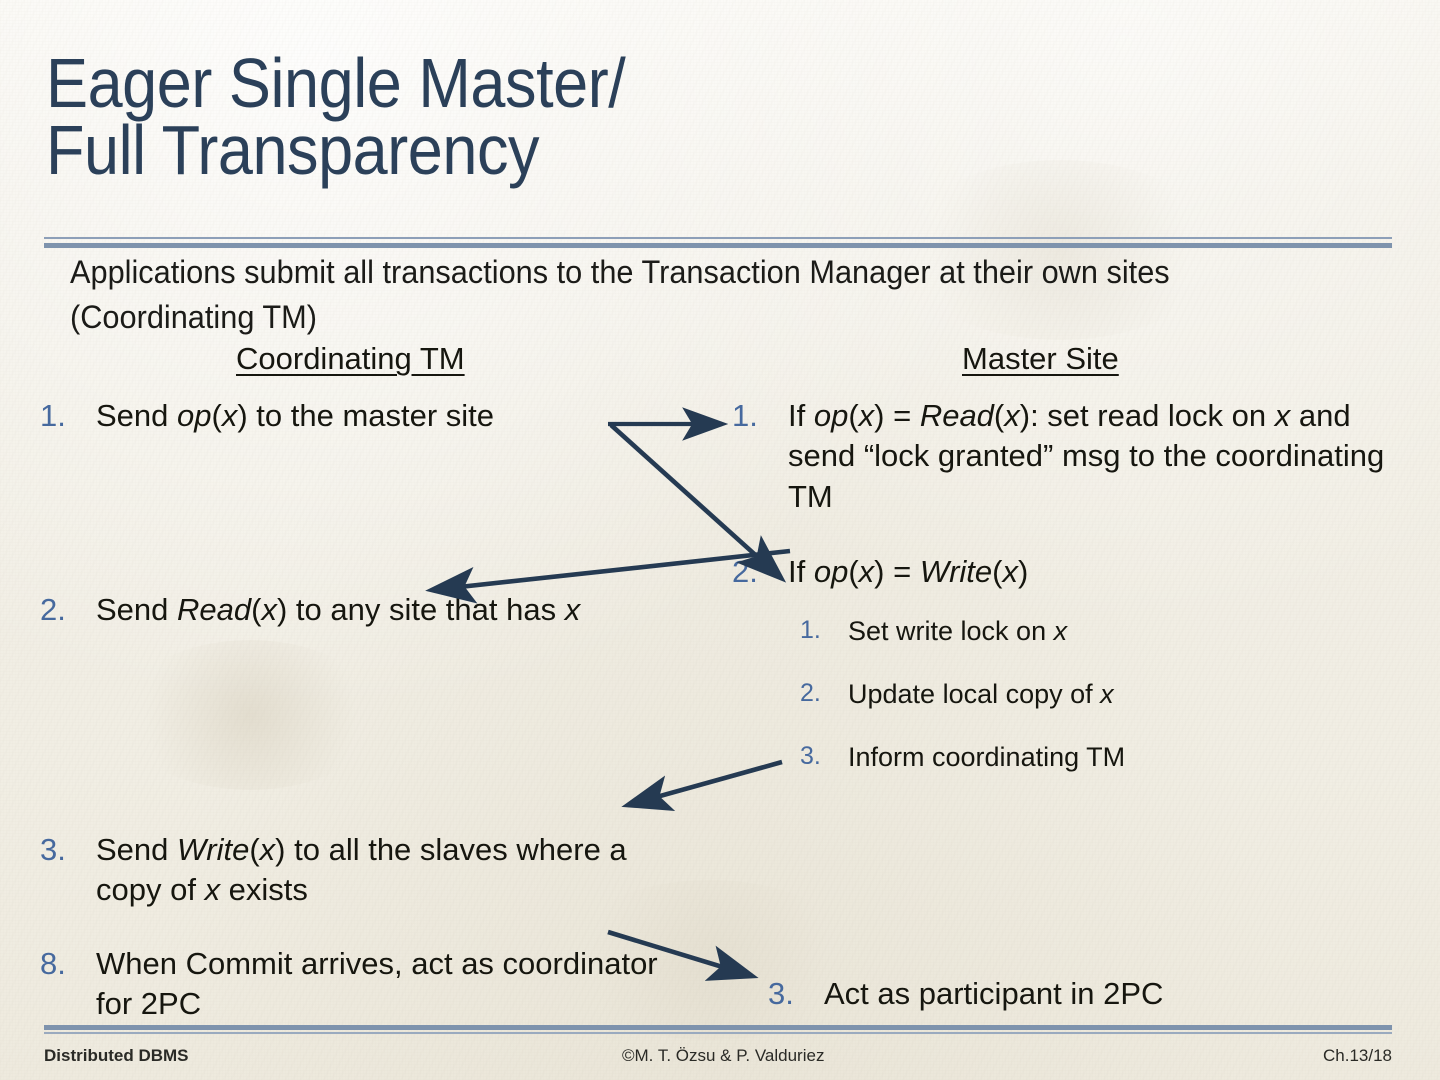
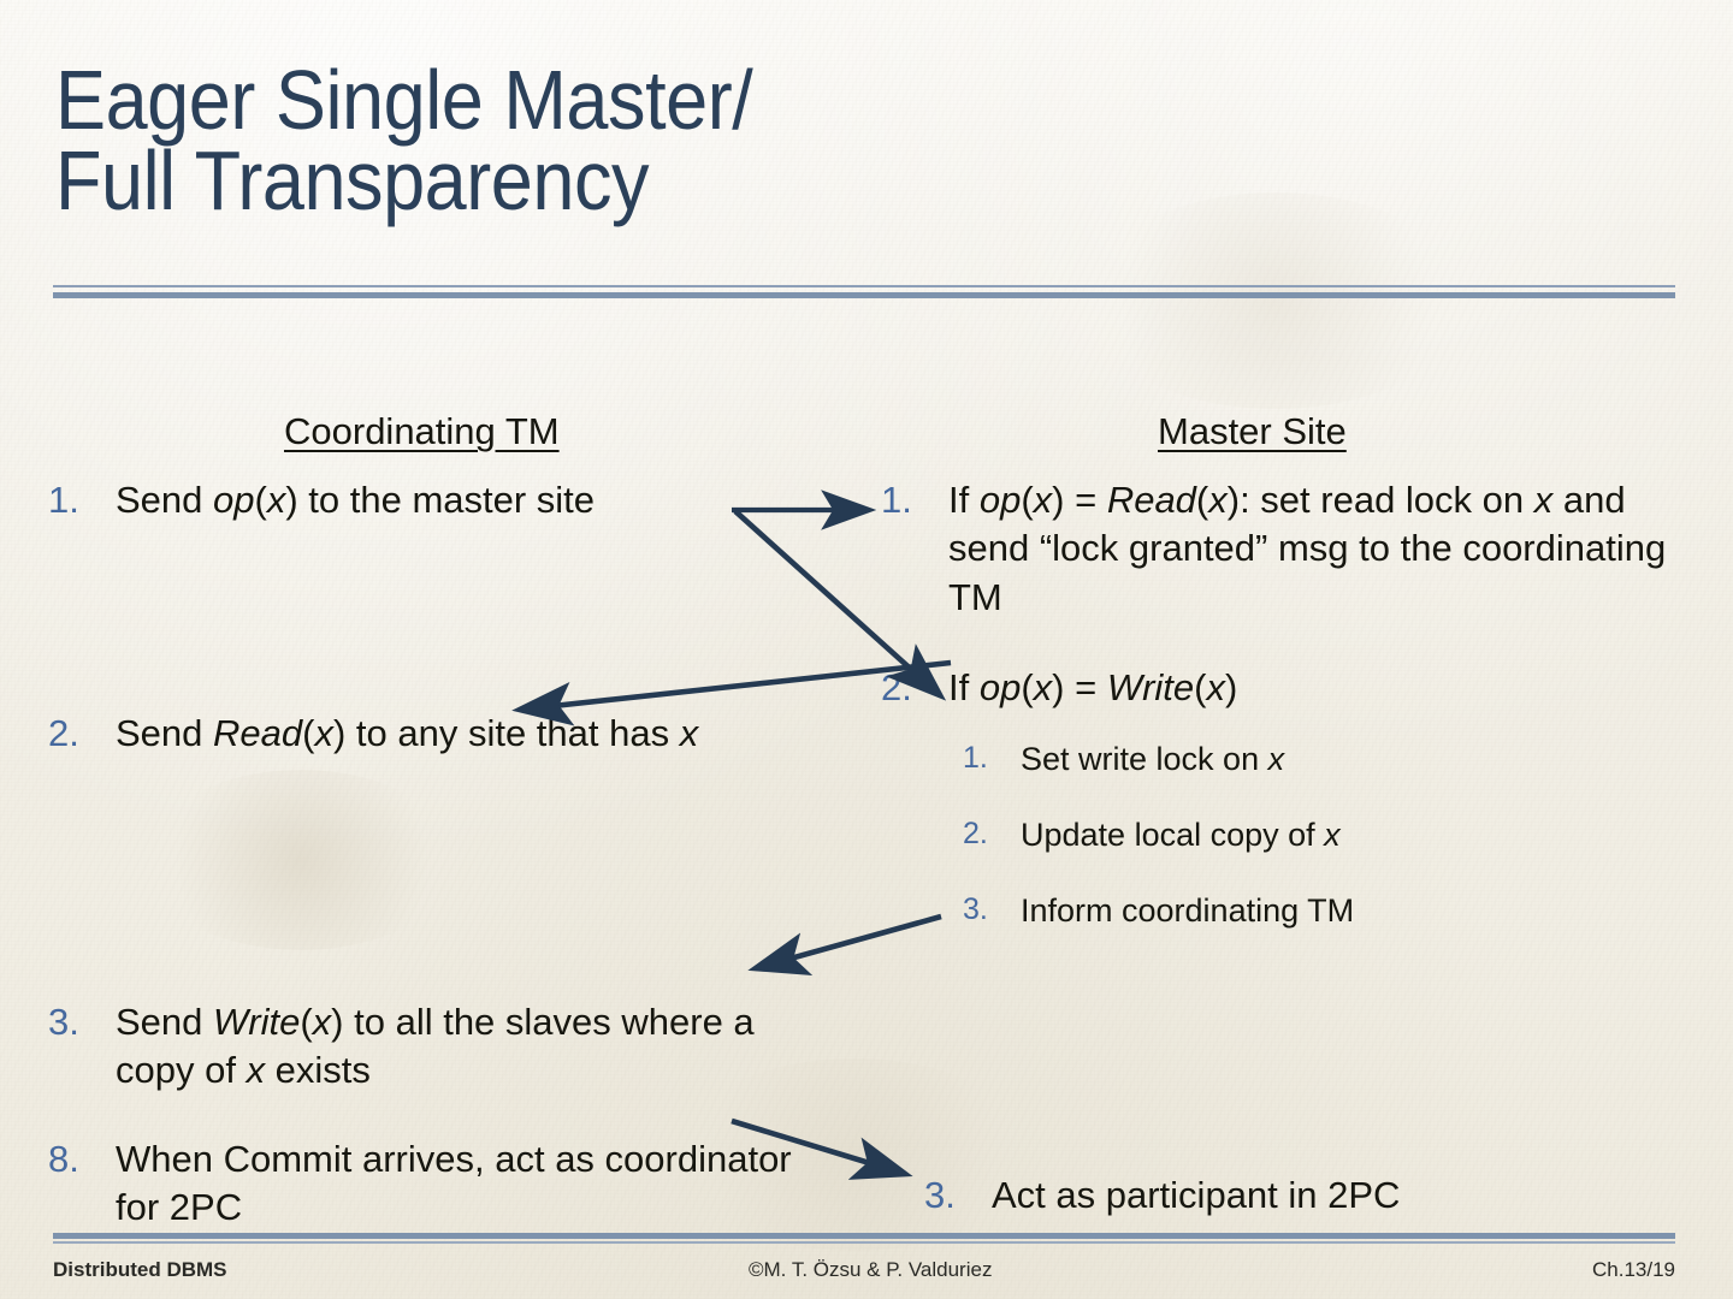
  Eager Single Master/
  Full Transparency
- Applications submit all transactions to the Transaction Manager at their own sites (Coordinating TM)
  Coordinating TM
  Master Site
  1.
  Send op(x) to the master site
  2.
  Send Read(x) to any site that has x
  3.
  Send Write(x) to all the slaves where a copy of x exists
  8.
  When Commit arrives, act as coordinator for 2PC
  1.
  If op(x) = Read(x): set read lock on x and send “lock granted” msg to the coordinating TM
  2.
  If op(x) = Write(x)
  1.
  Set write lock on x
  2.
  Update local copy of x
  3.
  Inform coordinating TM
  3.
  Act as participant in 2PC
  Distributed DBMS
  ©M. T. Özsu & P. Valduriez
- Ch.13/18
+ Ch.13/19
